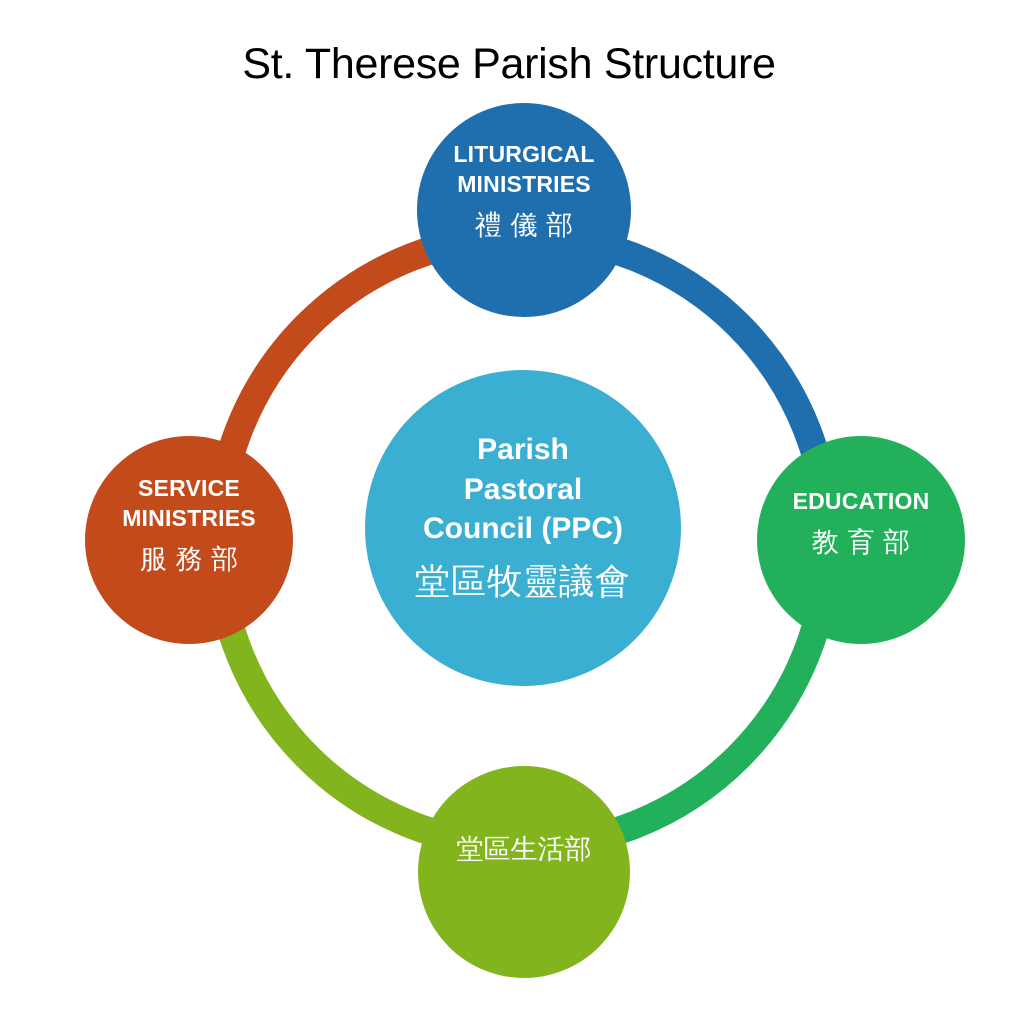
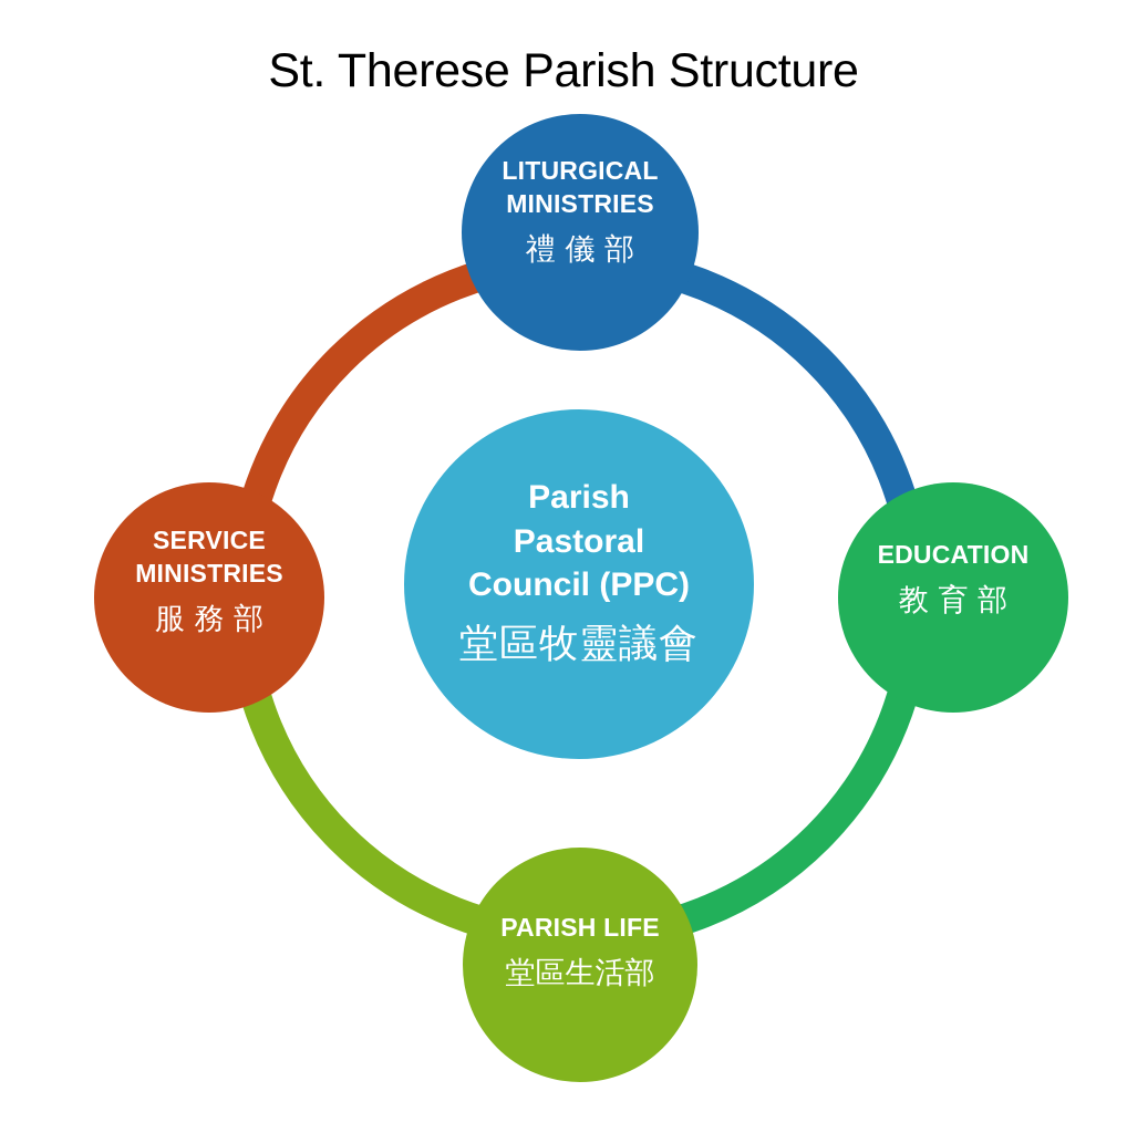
  St. Therese Parish Structure
  Parish
  Pastoral
  Council (PPC)
  堂區牧靈議會
  LITURGICAL
  MINISTRIES
  禮 儀 部
  EDUCATION
  教 育 部
+ PARISH LIFE
  堂區生活部
  SERVICE
  MINISTRIES
  服 務 部
